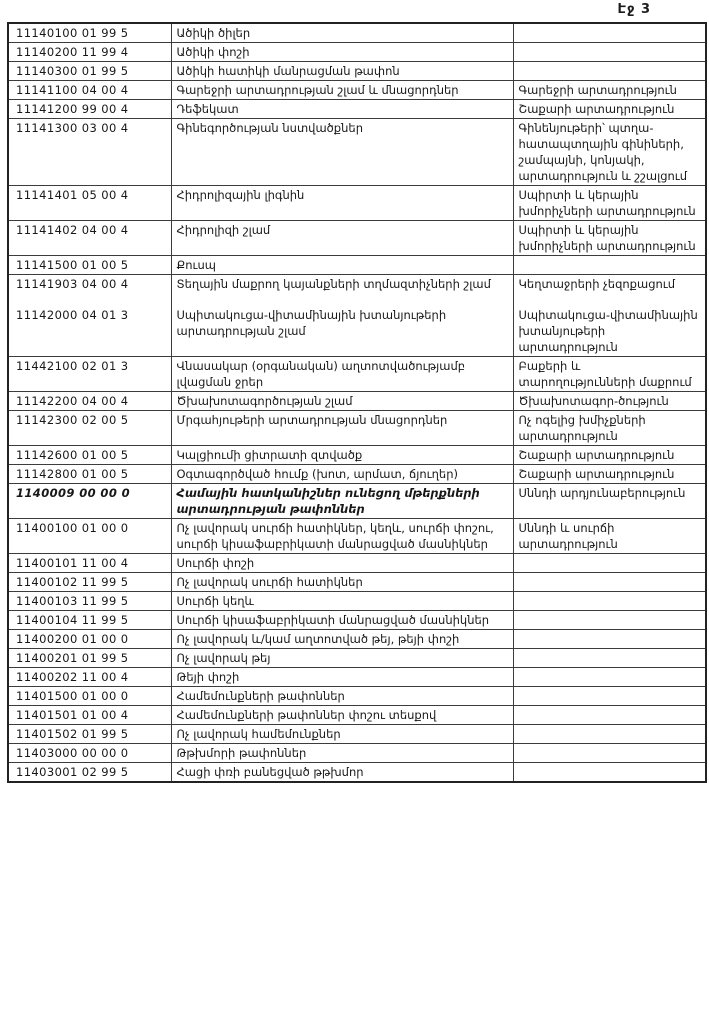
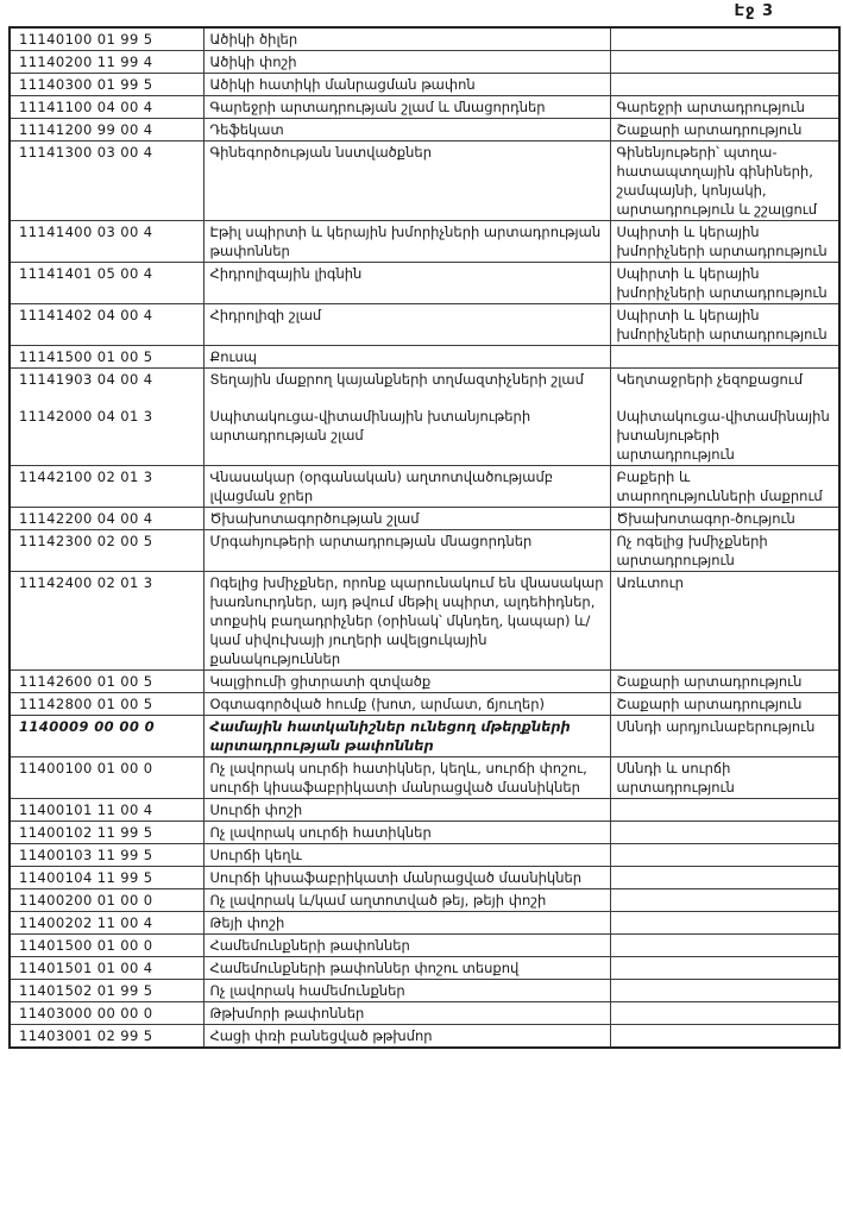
  Էջ 3
  11140100 01 99 5	Ածիկի ծիլեր
  11140200 11 99 4	Ածիկի փոշի
  11140300 01 99 5	Ածիկի հատիկի մանրացման թափոն
  11141100 04 00 4	Գարեջրի արտադրության շլամ և մնացորդներ	Գարեջրի արտադրություն
  11141200 99 00 4	Դեֆեկատ	Շաքարի արտադրություն
  11141300 03 00 4	Գինեգործության նստվածքներ	Գինենյութերի՝ պտղա-հատապտղային գինիների, շամպայնի, կոնյակի, արտադրություն և շշալցում
+ 11141400 03 00 4	Էթիլ սպիրտի և կերային խմորիչների արտադրության թափոններ	Սպիրտի և կերային խմորիչների արտադրություն
  11141401 05 00 4	Հիդրոլիզային լիգնին	Սպիրտի և կերային խմորիչների արտադրություն
  11141402 04 00 4	Հիդրոլիզի շլամ	Սպիրտի և կերային խմորիչների արտադրություն
  11141500 01 00 5	Քուսպ
  11141903 04 00 4	Տեղային մաքրող կայանքների տղմազտիչների շլամ	Կեղտաջրերի չեզոքացում
  11142000 04 01 3	Սպիտակուցա-վիտամինային խտանյութերի արտադրության շլամ	Սպիտակուցա-վիտամինային խտանյութերի արտադրություն
  11442100 02 01 3	Վնասակար (օրգանական) աղտոտվածությամբ լվացման ջրեր	Բաքերի և տարողությունների մաքրում
  11142200 04 00 4	Ծխախոտագործության շլամ	Ծխախոտագոր-ծություն
  11142300 02 00 5	Մրգահյութերի արտադրության մնացորդներ	Ոչ ոգելից խմիչքների արտադրություն
+ 11142400 02 01 3	Ոգելից խմիչքներ, որոնք պարունակում են վնասակար խառնուրդներ, այդ թվում մեթիլ սպիրտ, ալդեհիդներ, տոքսիկ բաղադրիչներ (օրինակ՝ մկնդեղ, կապար) և/կամ սիվուխայի յուղերի ավելցուկային քանակություններ	Առևտուր
  11142600 01 00 5	Կալցիումի ցիտրատի զտվածք	Շաքարի արտադրություն
  11142800 01 00 5	Օգտագործված հումք (խոտ, արմատ, ճյուղեր)	Շաքարի արտադրություն
  1140009 00 00 0	Համային հատկանիշներ ունեցող մթերքների արտադրության թափոններ	Սննդի արդյունաբերություն
  11400100 01 00 0	Ոչ լավորակ սուրճի հատիկներ, կեղև, սուրճի փոշու, սուրճի կիսաֆաբրիկատի մանրացված մասնիկներ	Սննդի և սուրճի արտադրություն
  11400101 11 00 4	Սուրճի փոշի
  11400102 11 99 5	Ոչ լավորակ սուրճի հատիկներ
  11400103 11 99 5	Սուրճի կեղև
  11400104 11 99 5	Սուրճի կիսաֆաբրիկատի մանրացված մասնիկներ
  11400200 01 00 0	Ոչ լավորակ և/կամ աղտոտված թեյ, թեյի փոշի
- 11400201 01 99 5	Ոչ լավորակ թեյ
  11400202 11 00 4	Թեյի փոշի
  11401500 01 00 0	Համեմունքների թափոններ
  11401501 01 00 4	Համեմունքների թափոններ փոշու տեսքով
  11401502 01 99 5	Ոչ լավորակ համեմունքներ
  11403000 00 00 0	Թթխմորի թափոններ
  11403001 02 99 5	Հացի փռի բանեցված թթխմոր
